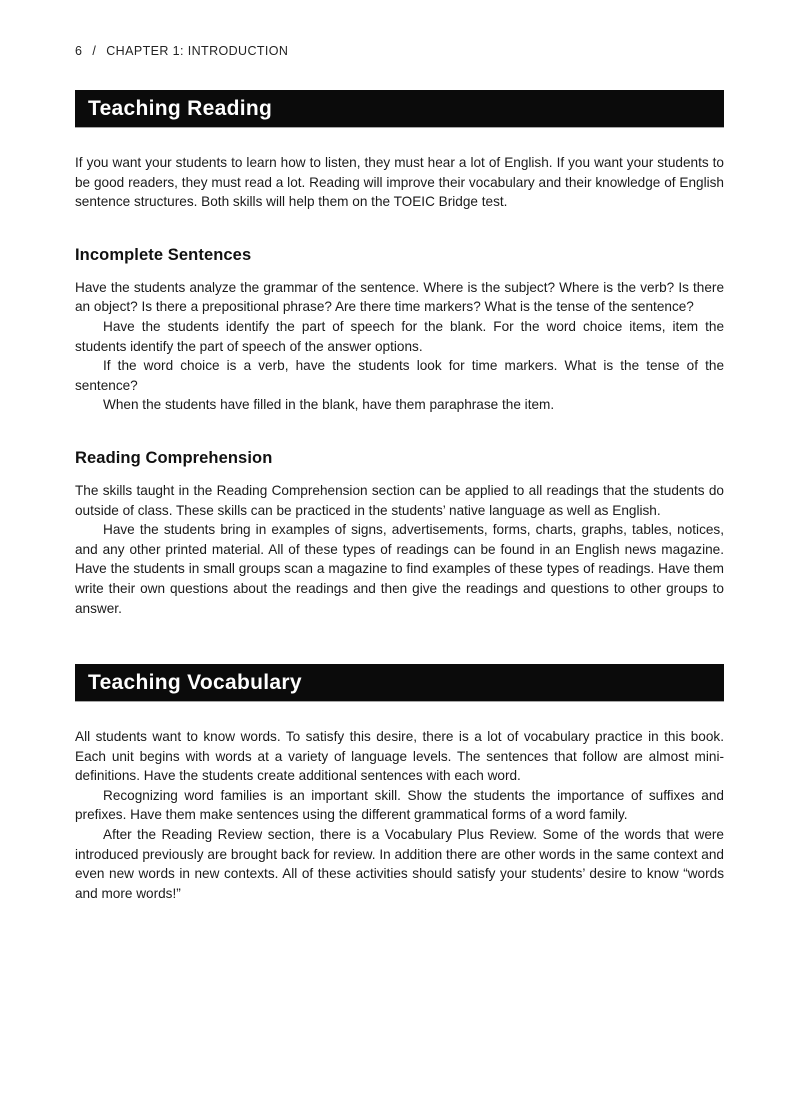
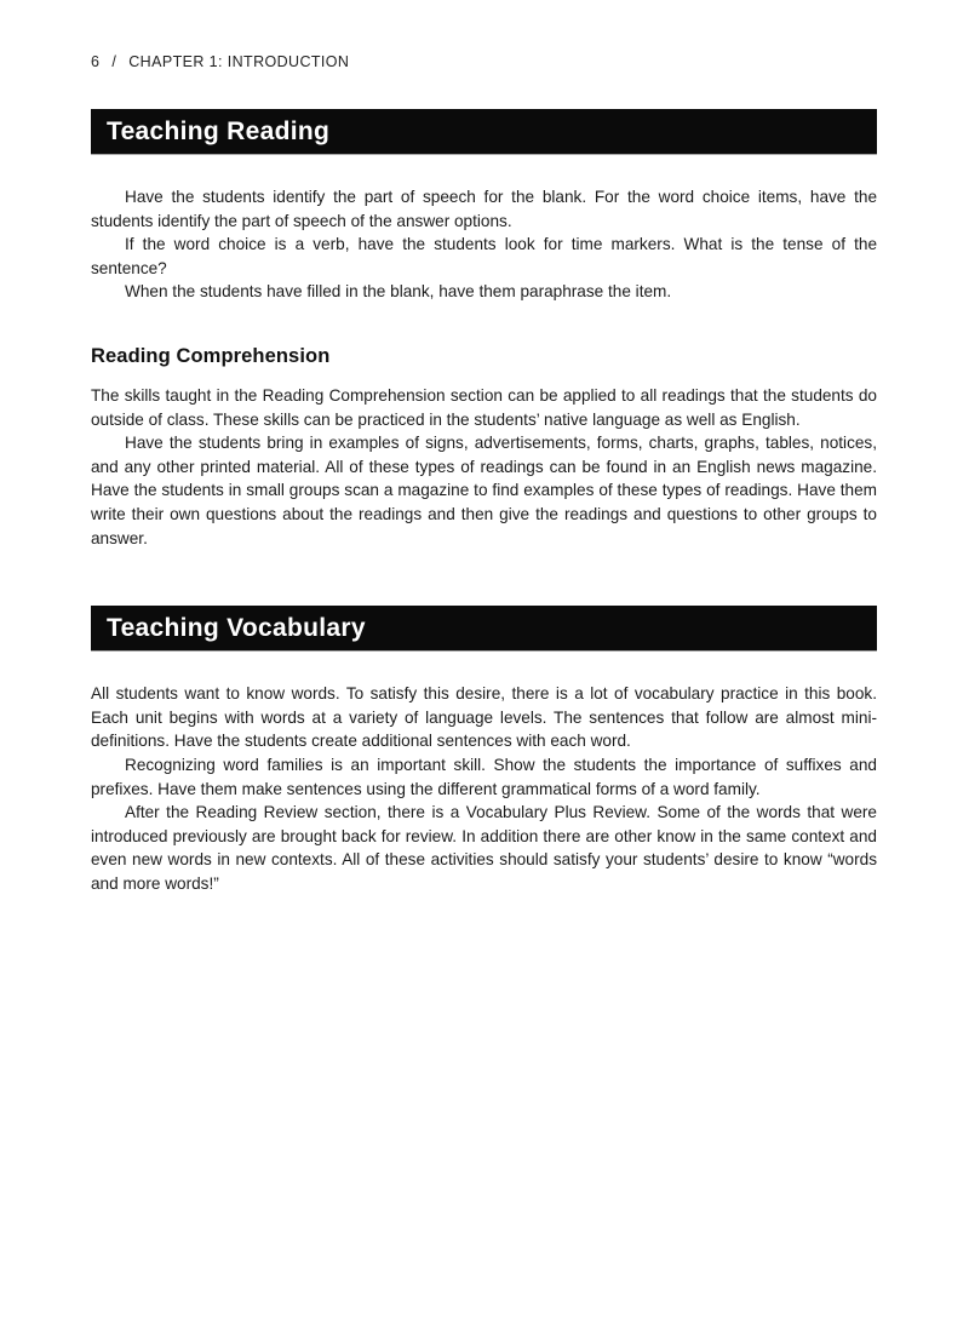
  6
  /
  CHAPTER 1: INTRODUCTION
  Teaching Reading
- If you want your students to learn how to listen, they must hear a lot of English. If you want your students to be good readers, they must read a lot. Reading will improve their vocabulary and their knowledge of English sentence structures. Both skills will help them on the TOEIC Bridge test.
- Incomplete Sentences
- Have the students analyze the grammar of the sentence. Where is the subject? Where is the verb? Is there an object? Is there a prepositional phrase? Are there time markers? What is the tense of the sentence?
- Have the students identify the part of speech for the blank. For the word choice items, item the students identify the part of speech of the answer options.
+ Have the students identify the part of speech for the blank. For the word choice items, have the students identify the part of speech of the answer options.
  If the word choice is a verb, have the students look for time markers. What is the tense of the sentence?
  When the students have filled in the blank, have them paraphrase the item.
  Reading Comprehension
  The skills taught in the Reading Comprehension section can be applied to all readings that the students do outside of class. These skills can be practiced in the students’ native language as well as English.
  Have the students bring in examples of signs, advertisements, forms, charts, graphs, tables, notices, and any other printed material. All of these types of readings can be found in an English news magazine. Have the students in small groups scan a magazine to find examples of these types of readings. Have them write their own questions about the readings and then give the readings and questions to other groups to answer.
  Teaching Vocabulary
  All students want to know words. To satisfy this desire, there is a lot of vocabulary practice in this book. Each unit begins with words at a variety of language levels. The sentences that follow are almost mini-definitions. Have the students create additional sentences with each word.
  Recognizing word families is an important skill. Show the students the importance of suffixes and prefixes. Have them make sentences using the different grammatical forms of a word family.
- After the Reading Review section, there is a Vocabulary Plus Review. Some of the words that were introduced previously are brought back for review. In addition there are other words in the same context and even new words in new contexts. All of these activities should satisfy your students’ desire to know “words and more words!”
+ After the Reading Review section, there is a Vocabulary Plus Review. Some of the words that were introduced previously are brought back for review. In addition there are other know in the same context and even new words in new contexts. All of these activities should satisfy your students’ desire to know “words and more words!”
